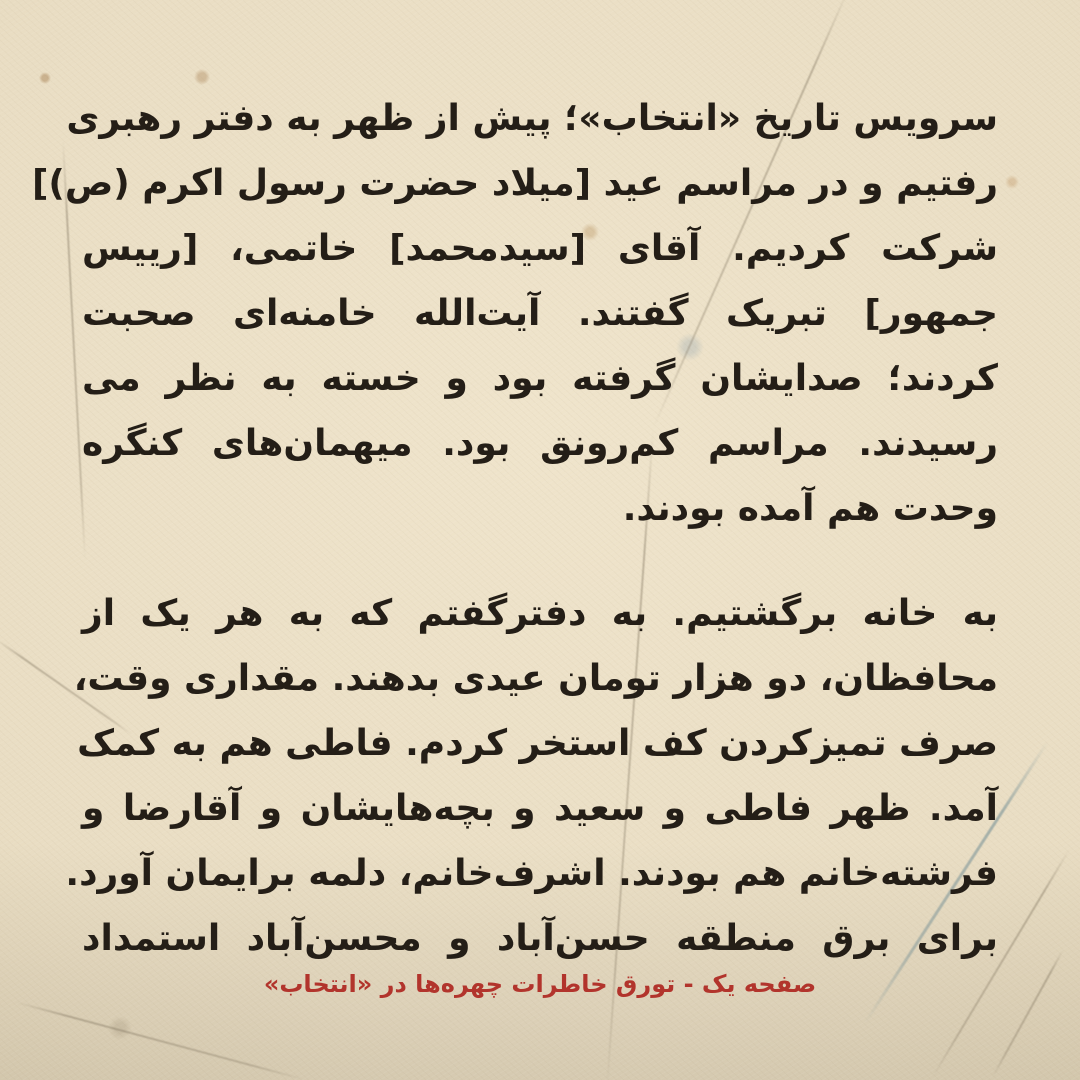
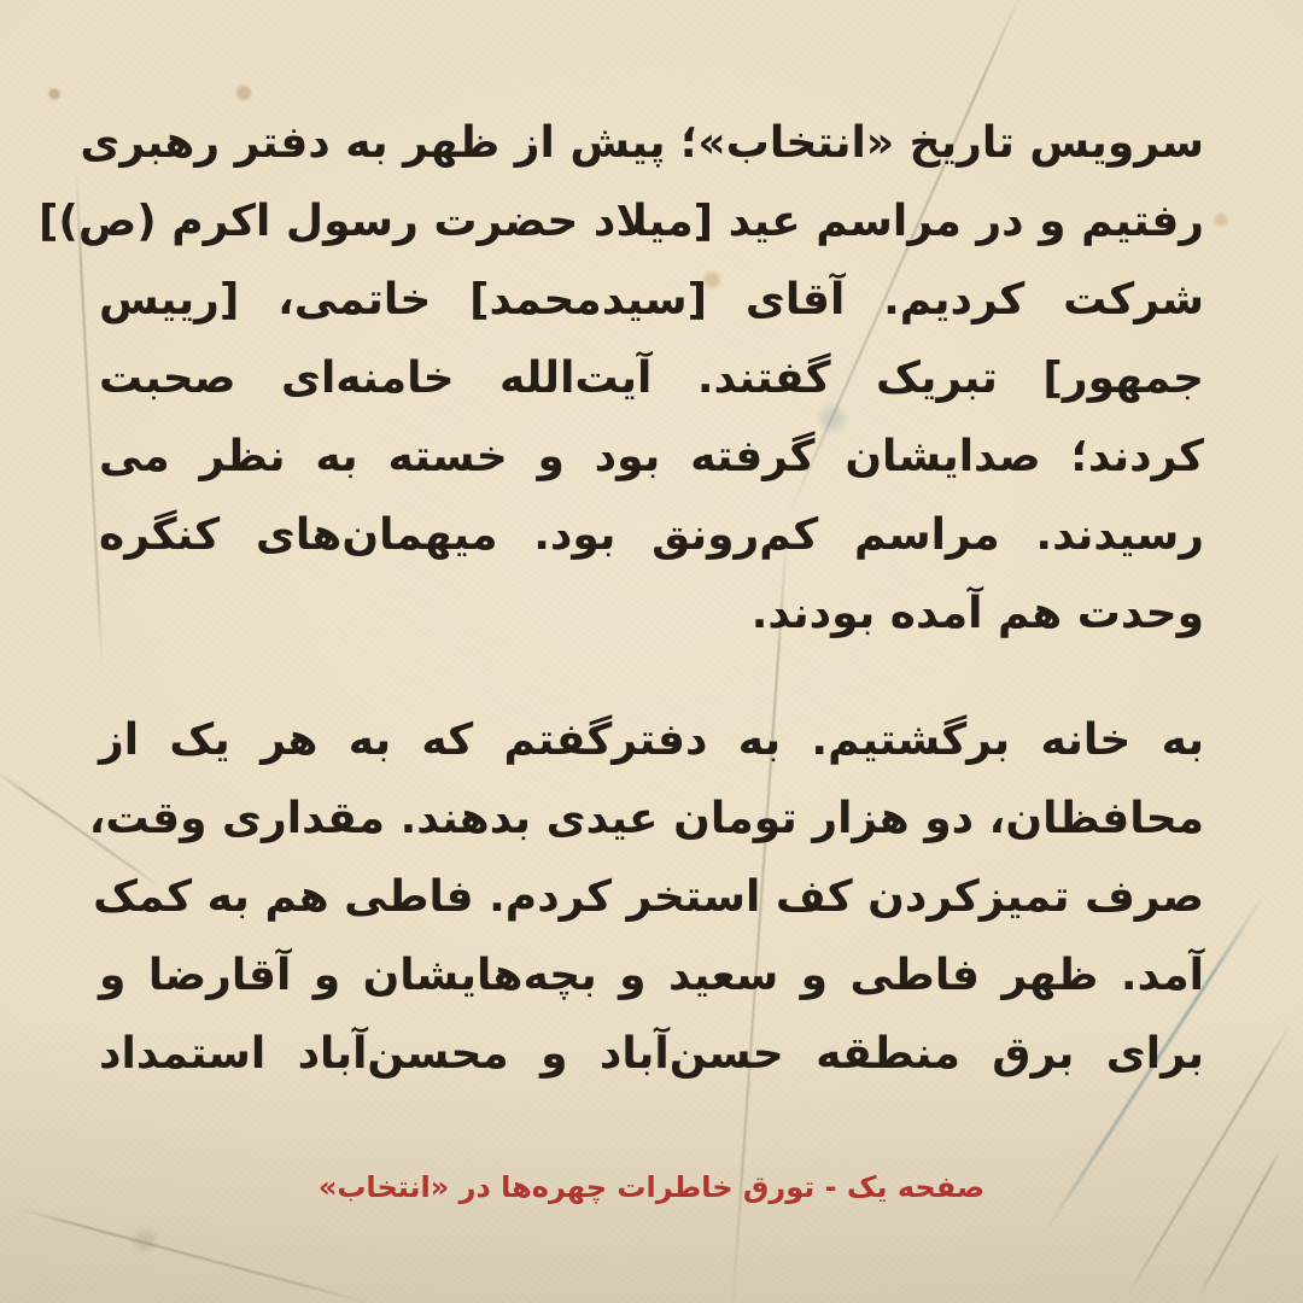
  سرویس تاریخ «انتخاب»؛ پیش از ظهر به دفتر رهبری
  رفتیم و در مراسم عید [میلاد حضرت رسول اکرم (ص)]
  شرکت کردیم. آقای [سیدمحمد] خاتمی، [رییس
  جمهور] تبریک گفتند. آیت‌الله خامنه‌ای صحبت
  کردند؛ صدایشان گرفته بود و خسته به نظر می
  رسیدند. مراسم کم‌رونق بود. میهمانهای کنگره
  وحدت هم آمده بودند.
  به خانه برگشتیم. به دفترگفتم که به هر یک از
  محافظان، دو هزار تومان عیدی بدهند. مقداری وقت،
  صرف تمیزکردن کف استخر کردم. فاطی هم به کمک
  آمد. ظهر فاطی و سعید و بچه‌هایشان و آقارضا و
- فرشته‌خانم هم بودند. اشرف‌خانم، دلمه برایمان آورد.
  برای برق منطقه حسن‌آباد و محسن‌آباد استمداد
  صفحه یک - تورق خاطرات چهره‌ها در «انتخاب»
